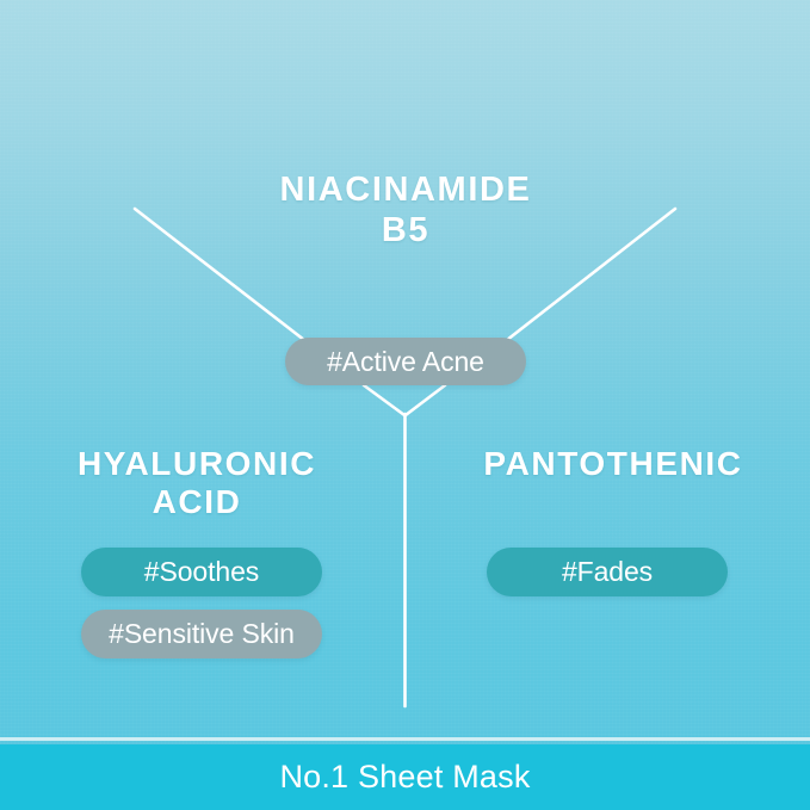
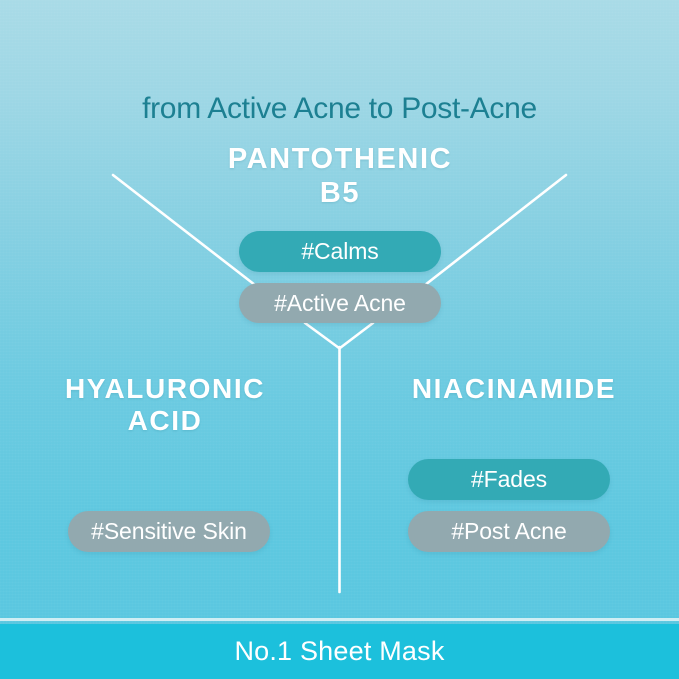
+ from Active Acne to Post-Acne
- NIACINAMIDE
+ PANTOTHENIC
  B5
+ #Calms
  #Active Acne
  HYALURONIC
  ACID
- #Soothes
  #Sensitive Skin
- PANTOTHENIC
+ NIACINAMIDE
  #Fades
+ #Post Acne
  No.1 Sheet Mask
